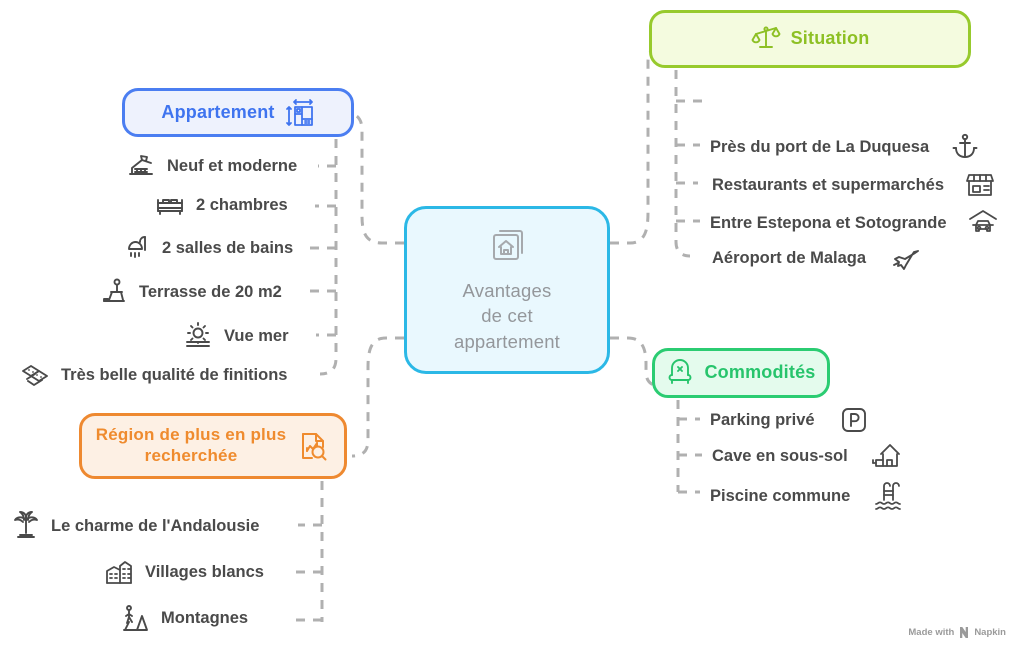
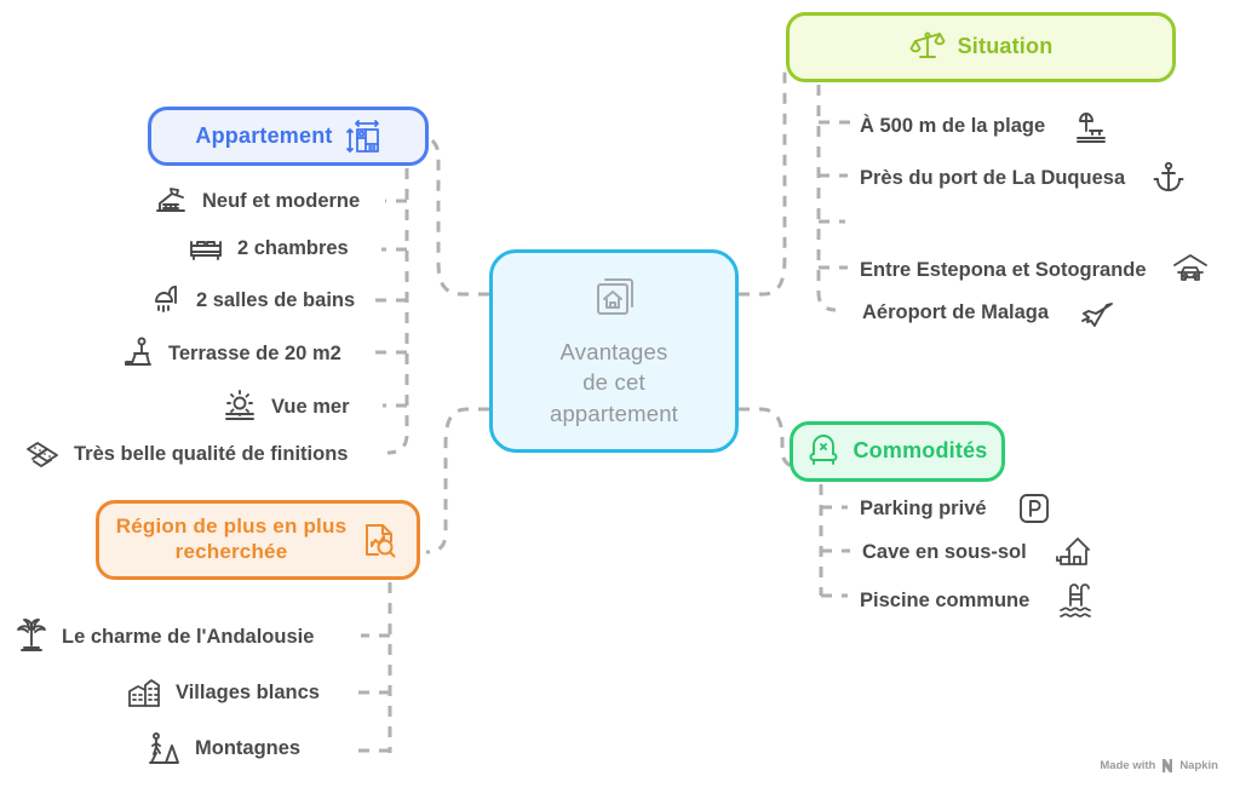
  Avantages
  de cet
  appartement
  Appartement
  Neuf et moderne
  2 chambres
  2 salles de bains
  Terrasse de 20 m2
  Vue mer
  Très belle qualité de finitions
  Région de plus en plus
  recherchée
  Le charme de l'Andalousie
  Villages blancs
  Montagnes
  Situation
+ À 500 m de la plage
  Près du port de La Duquesa
- Restaurants et supermarchés
  Entre Estepona et Sotogrande
  Aéroport de Malaga
  Commodités
  Parking privé
  Cave en sous-sol
  Piscine commune
  Made with
  Napkin
